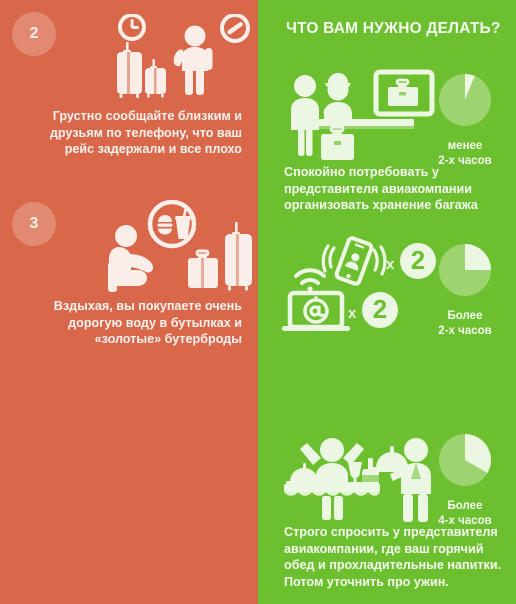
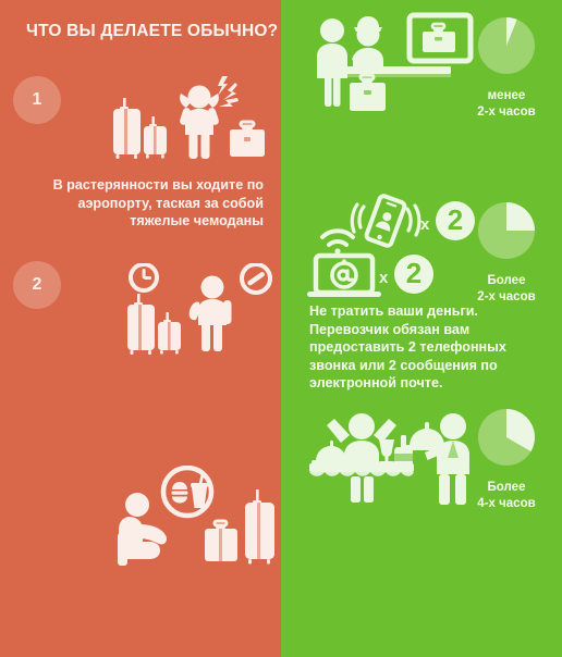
+ ЧТО ВЫ ДЕЛАЕТЕ ОБЫЧНО?
+ 1
+ В растерянности вы ходите по аэропорту, таская за собой тяжелые чемоданы
  2
- Грустно сообщайте близким и друзьям по телефону, что ваш рейс задержали и все плохо
- 3
- Вздыхая, вы покупаете очень дорогую воду в бутылках и «золотые» бутерброды
- ЧТО ВАМ НУЖНО ДЕЛАТЬ?
  менее
  2-х часов
- Спокойно потребовать у представителя авиакомпании организовать хранение багажа
  х
  2
  х
  2
  Более
  2-х часов
+ Не тратить ваши деньги. Перевозчик обязан вам предоставить 2 телефонных звонка или 2 сообщения по электронной почте.
  Более
  4-х часов
- Строго спросить у представителя авиакомпании, где ваш горячий обед и прохладительные напитки. Потом уточнить про ужин.
